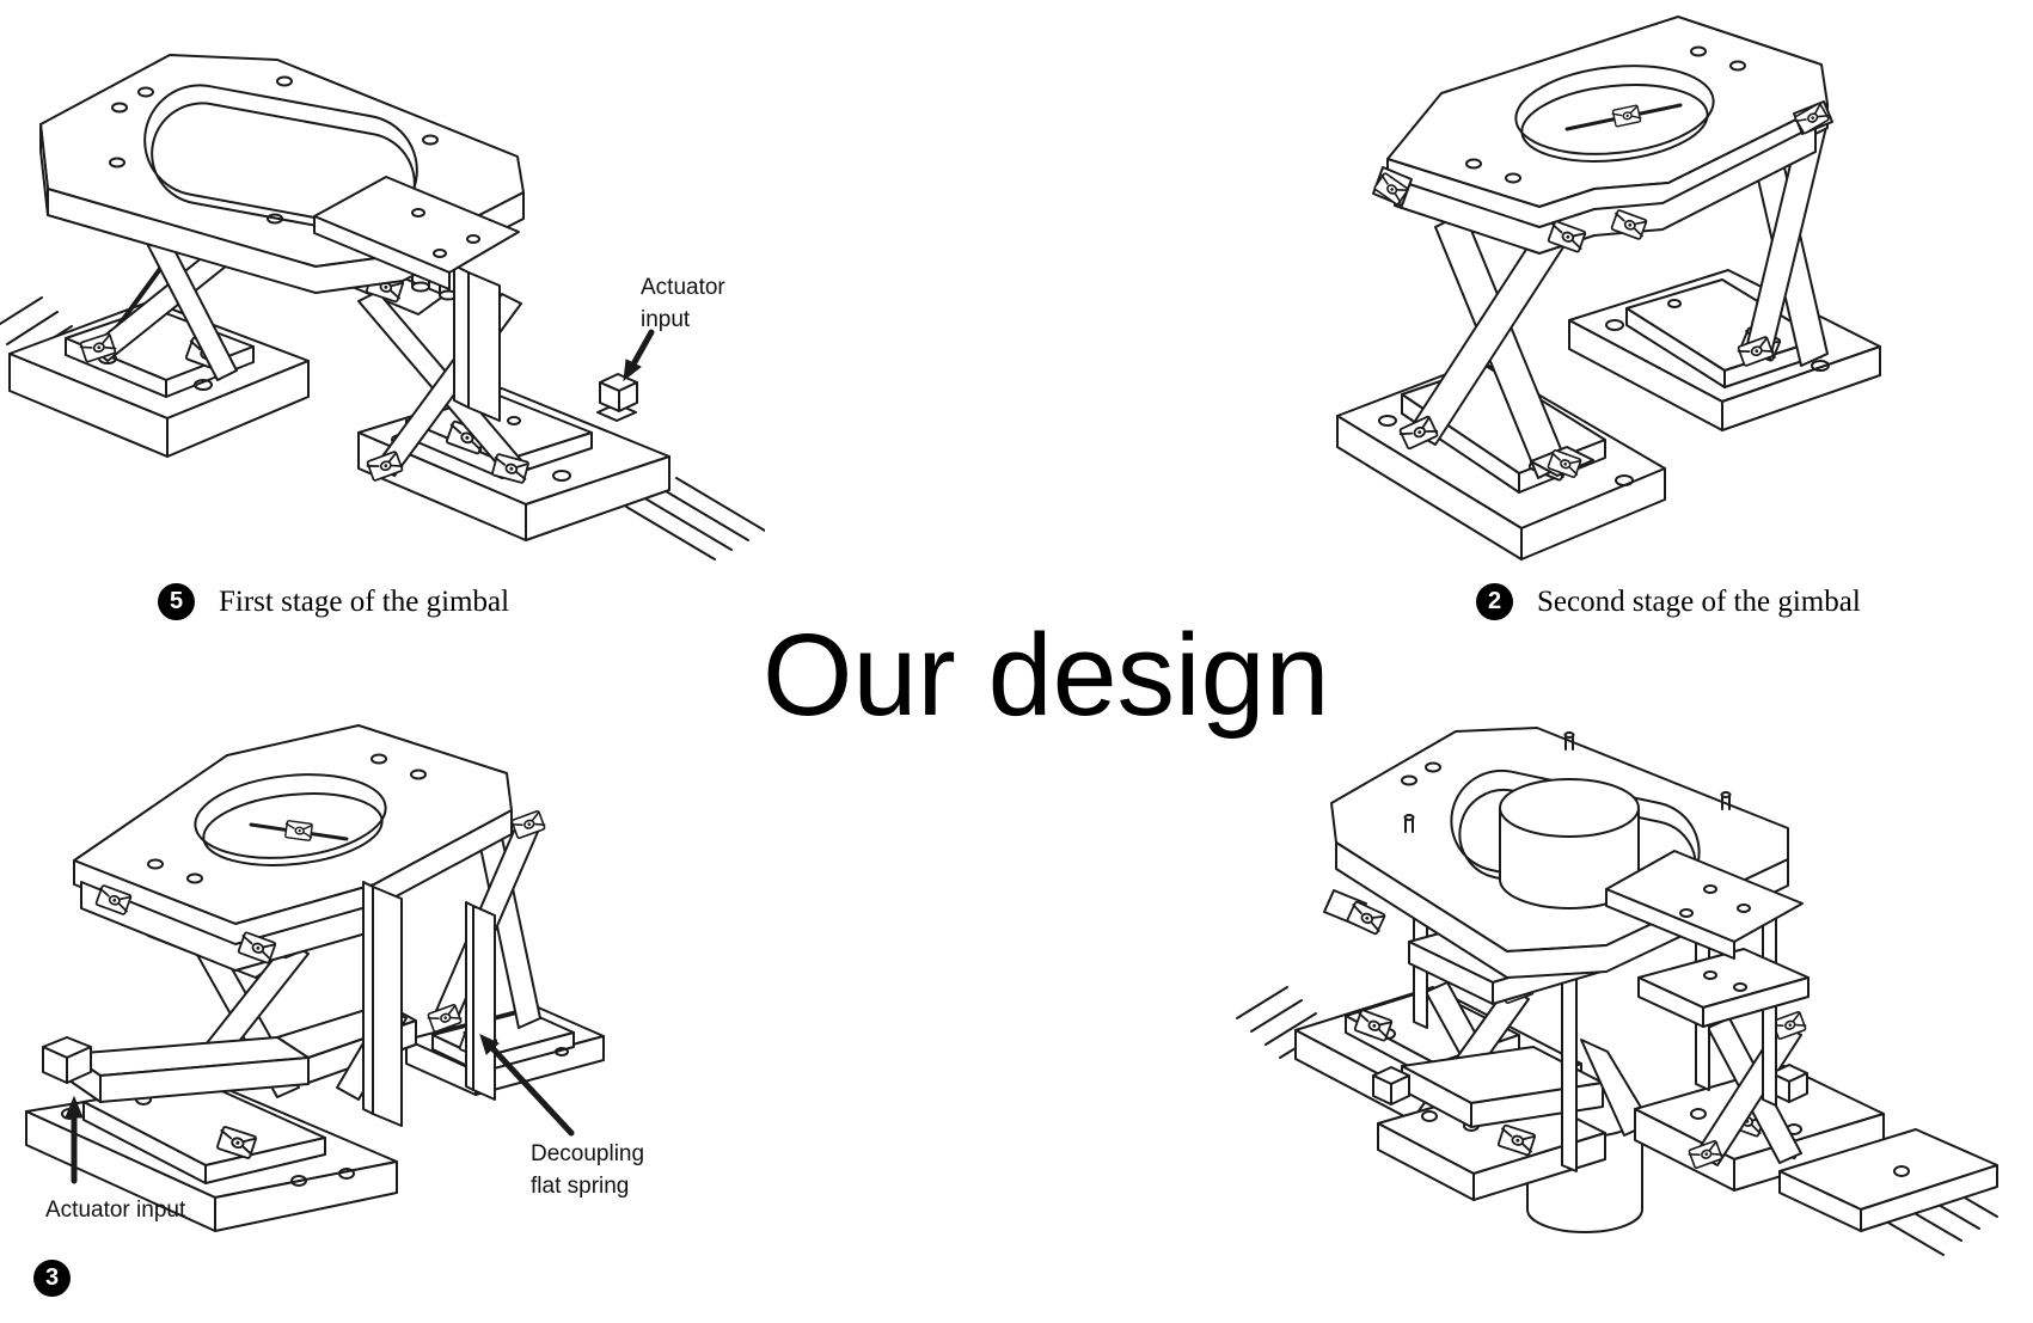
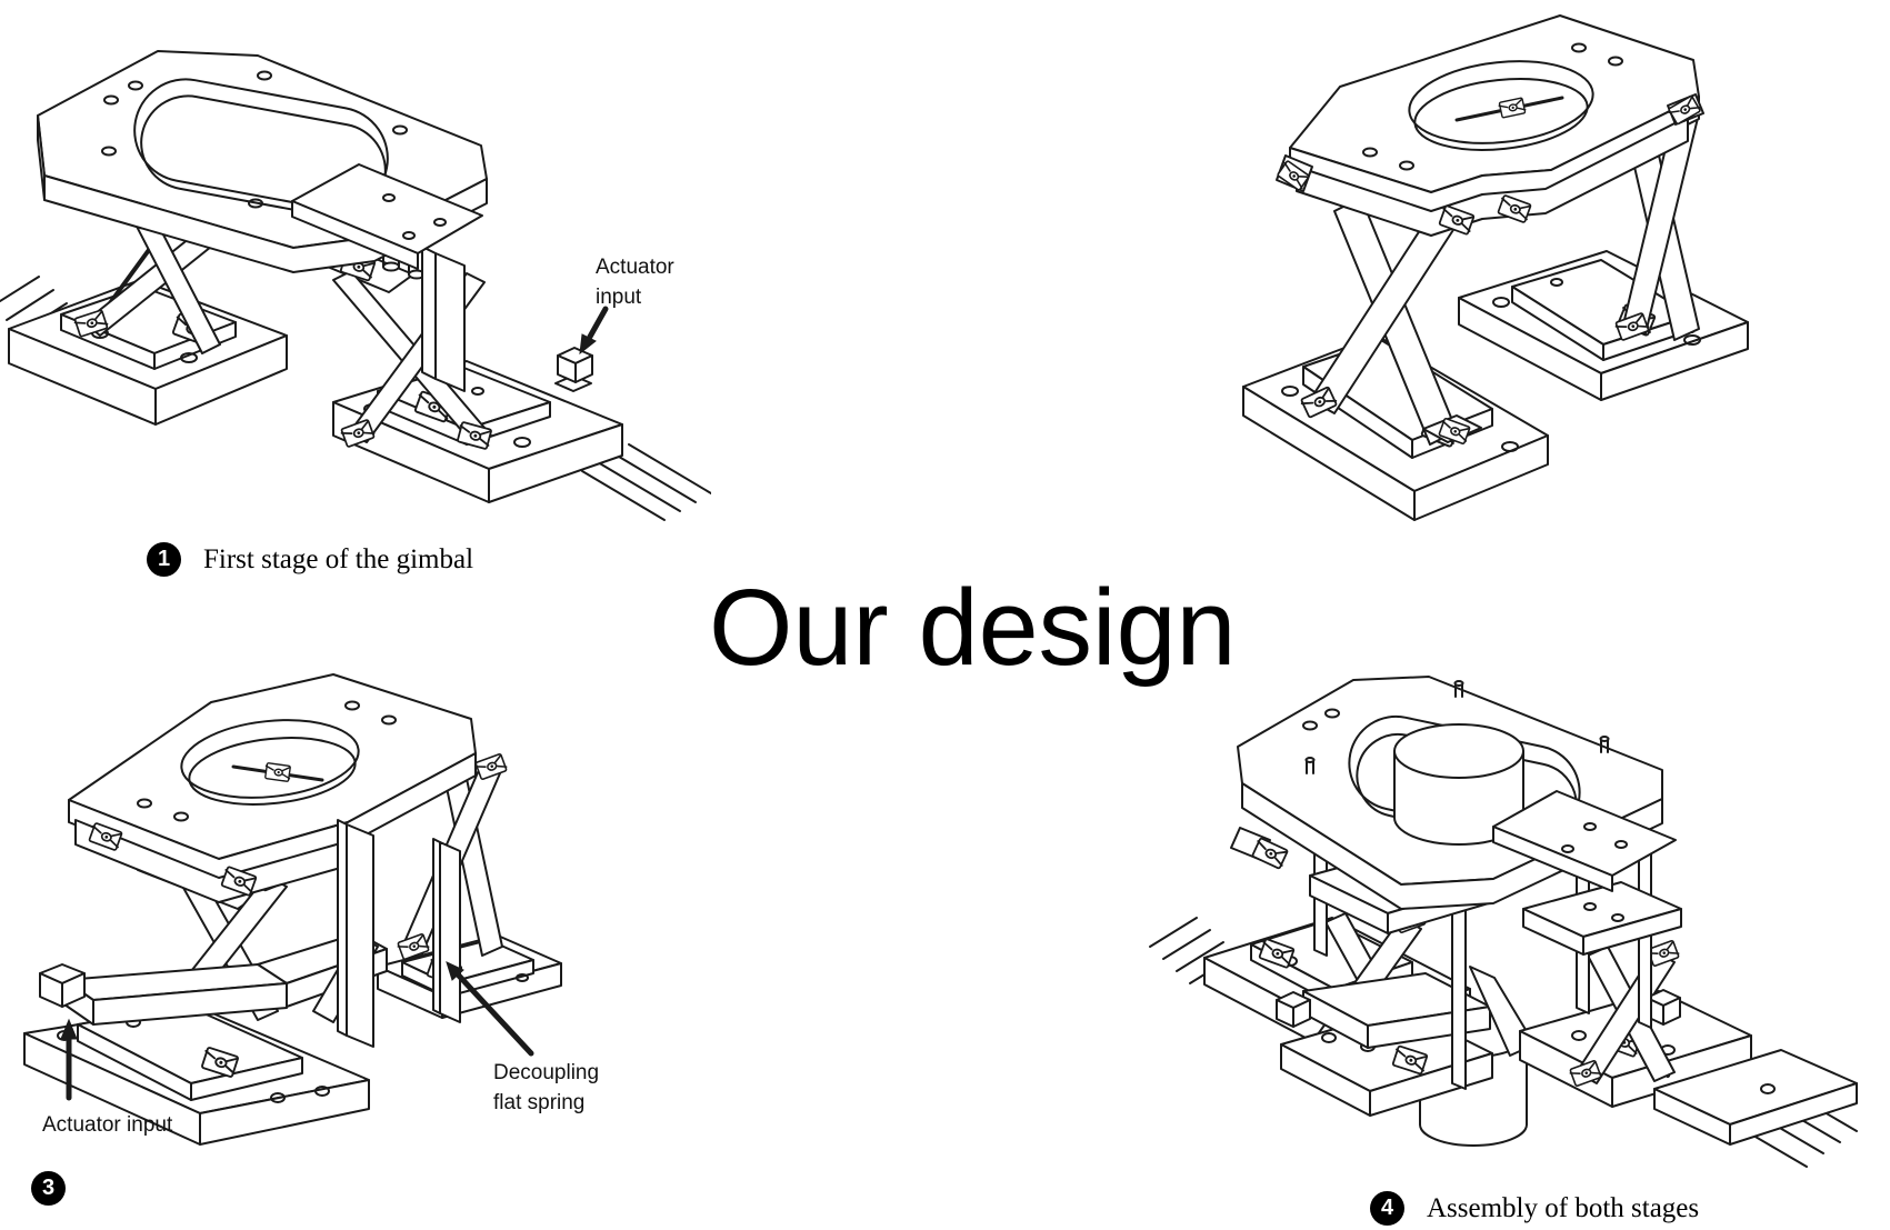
  Our design
  Actuator
  input
  Actuator input
  Decoupling
  flat spring
- 5
+ 1
  First stage of the gimbal
- 2
- Second stage of the gimbal
  3
+ 4
+ Assembly of both stages
